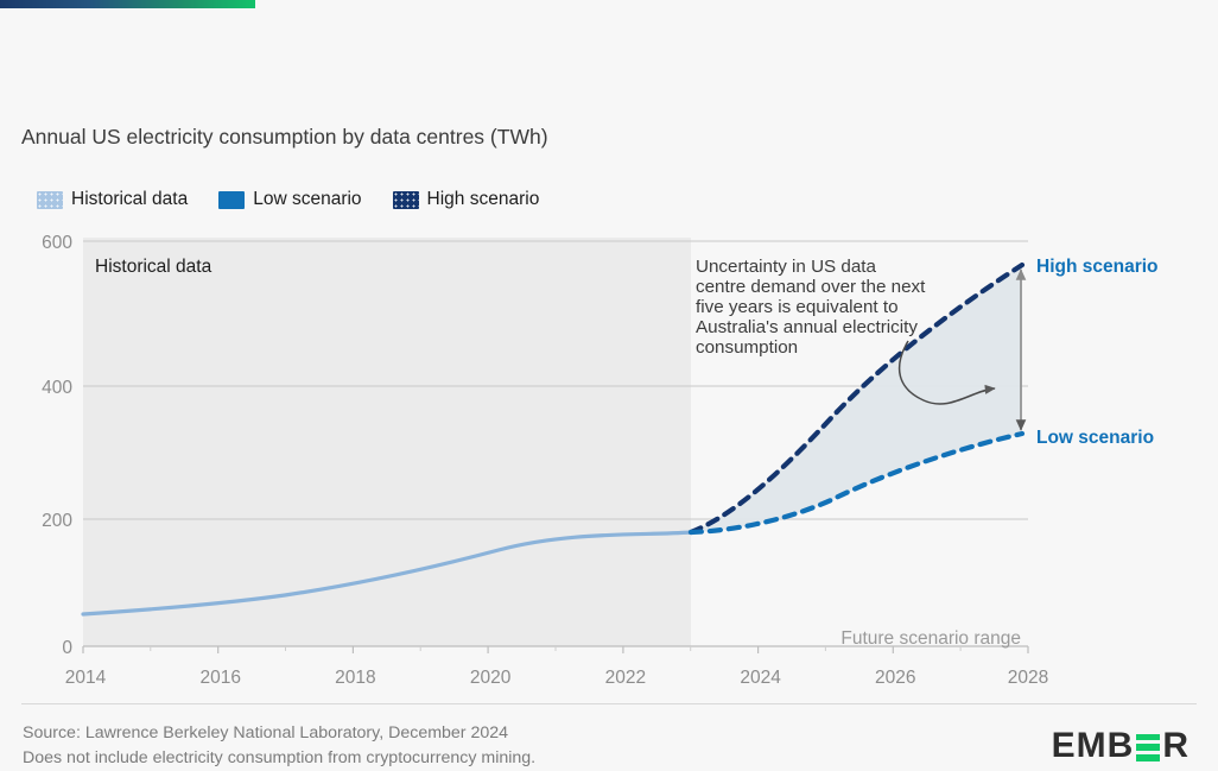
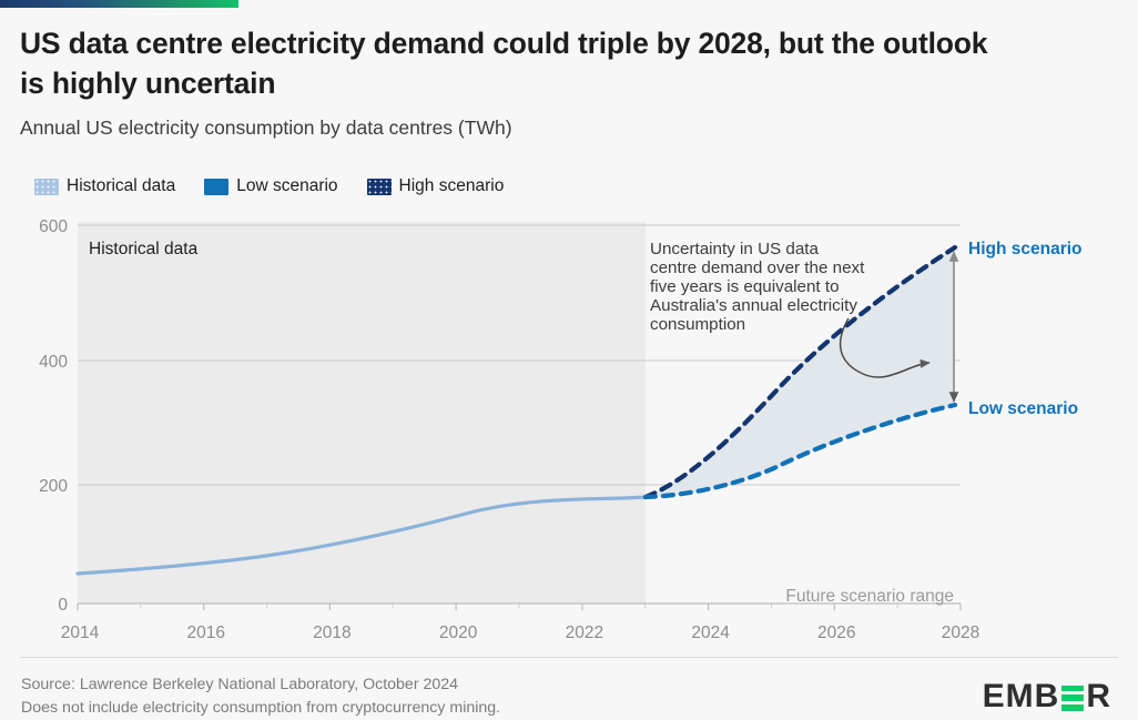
+ US data centre electricity demand could triple by 2028, but the outlook is highly uncertain
  Annual US electricity consumption by data centres (TWh)
  Historical data
  Low scenario
  High scenario
  600
  400
  200
  0
  2014
  2016
  2018
  2020
  2022
  2024
  2026
  2028
  Historical data
  Future scenario range
  Uncertainty in US data
  centre demand over the next
  five years is equivalent to
  Australia's annual electricity
  consumption
  High scenario
  Low scenario
- Source: Lawrence Berkeley National Laboratory, December 2024
+ Source: Lawrence Berkeley National Laboratory, October 2024
  Does not include electricity consumption from cryptocurrency mining.
  EMB
  R
